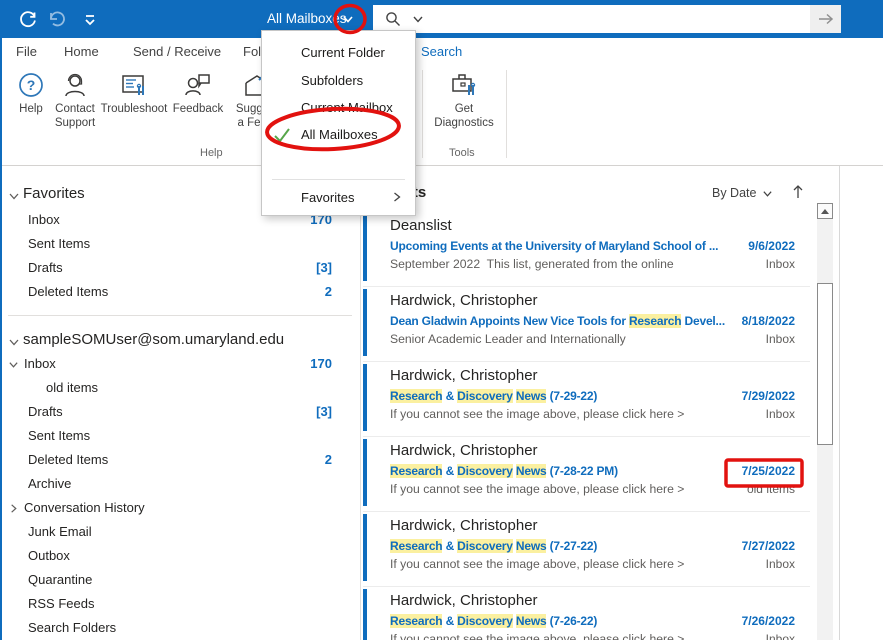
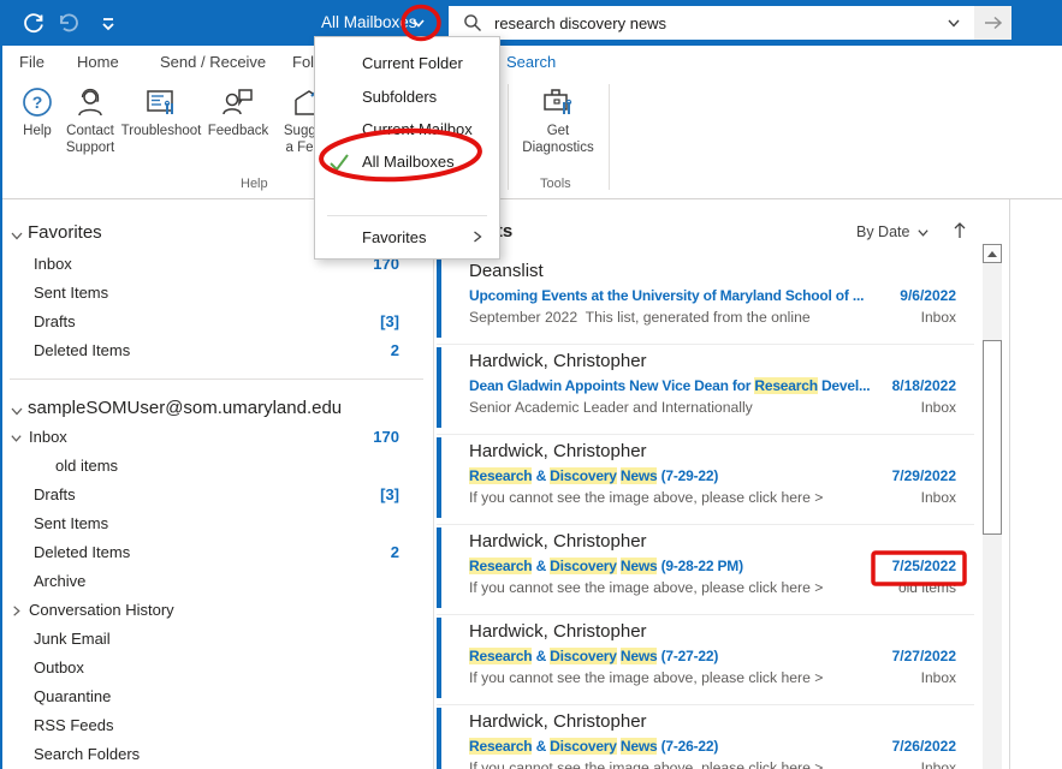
  All Mailboxs
+ research discovery news
  File
  Home
  Send / Receive
  Search
  ?
  Help
  Contact
  Support
  Troubleshoot
  Feedback
  Help
  Get
  Diagnostics
  Tools
  Favorites
  Inbox
  170
  Sent Items
  Drafts
  [3]
  Deleted Items
  2
  sampleSOMUser@som.umaryland.edu
  Inbox
  170
  old items
  Drafts
  [3]
  Sent Items
  Deleted Items
  2
  Archive
  Conversation History
  Junk Email
  Outbox
  Quarantine
  RSS Feeds
  Search Folders
  By Date
  Deanslist
  Upcoming Events at the University of Maryland School of ...
  September 2022 This list, generated from the online
  9/6/2022
  Inbox
  Hardwick, Christopher
- Dean Gladwin Appoints New Vice Tools for Research Devel...
+ Dean Gladwin Appoints New Vice Dean for Research Devel...
  Senior Academic Leader and Internationally
  8/18/2022
  Inbox
  Hardwick, Christopher
  Research & Discovery News (7-29-22)
  If you cannot see the image above, please click here >
  7/29/2022
  Inbox
  Hardwick, Christopher
- Research & Discovery News (7-28-22 PM)
+ Research & Discovery News (9-28-22 PM)
  If you cannot see the image above, please click here >
  7/25/2022
  old items
  Hardwick, Christopher
  Research & Discovery News (7-27-22)
  If you cannot see the image above, please click here >
  7/27/2022
  Inbox
  Hardwick, Christopher
  Research & Discovery News (7-26-22)
  If you cannot see the image above, please click here >
  7/26/2022
  Inbox
  Current Folder
  Subfolders
  Currailbox
  All Mailboxes
  Favorites
